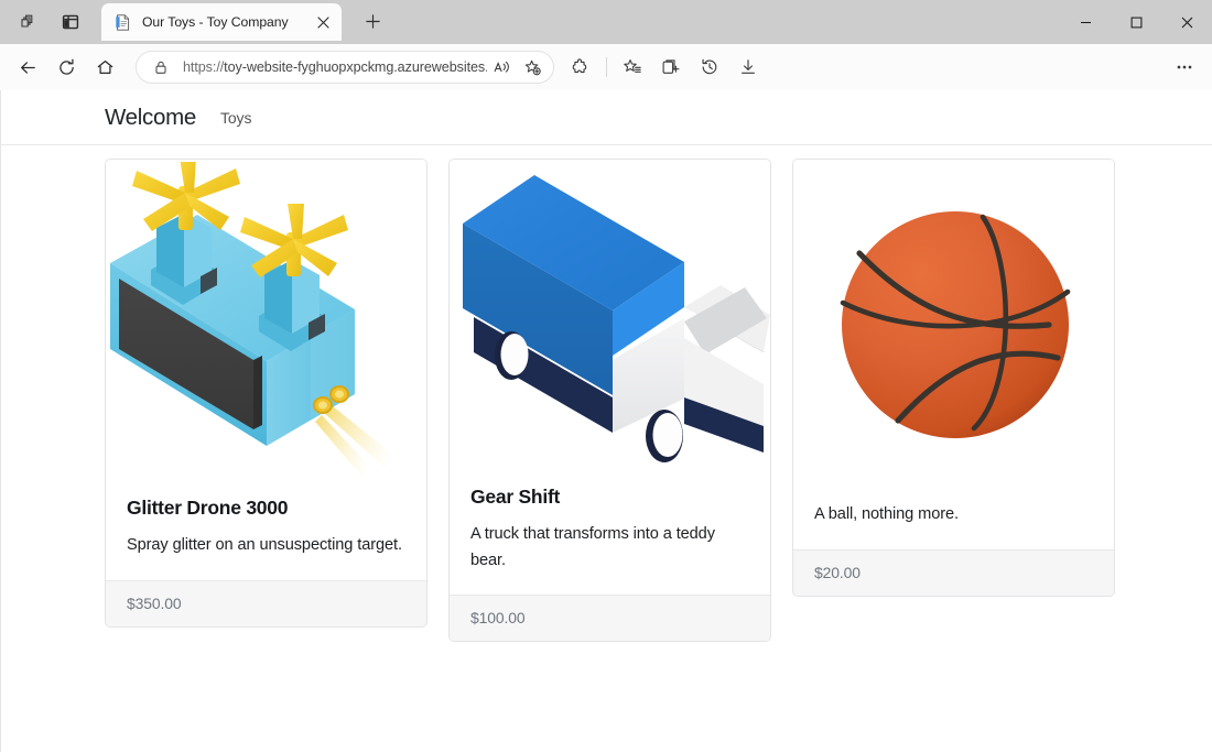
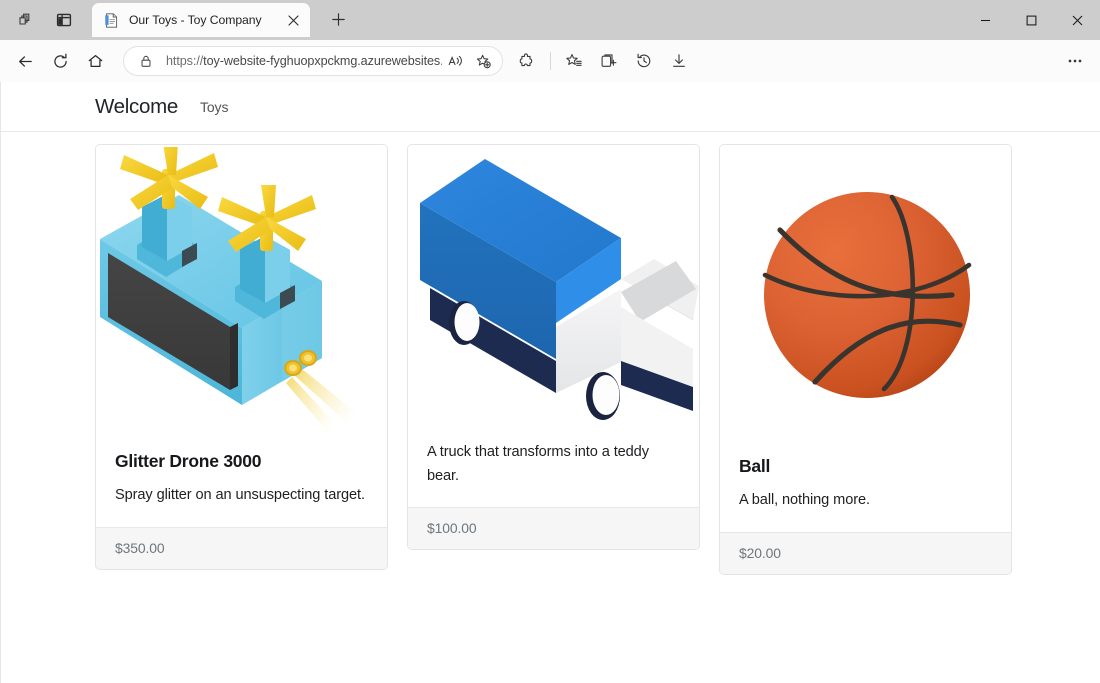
  Our Toys - Toy Company
  https://toy-website-fyghuopxpckmg.azurewebsites
  Welcome
  Toys
  Glitter Drone 3000
  Spray glitter on an unsuspecting target.
  $350.00
- Gear Shift
  A truck that transforms into a teddy bear.
  $100.00
+ Ball
  A ball, nothing more.
  $20.00
